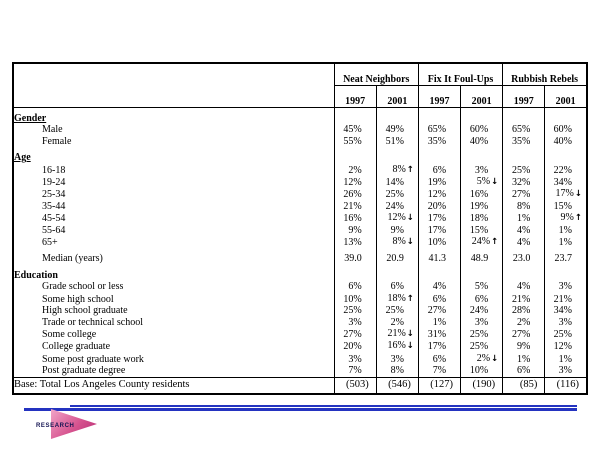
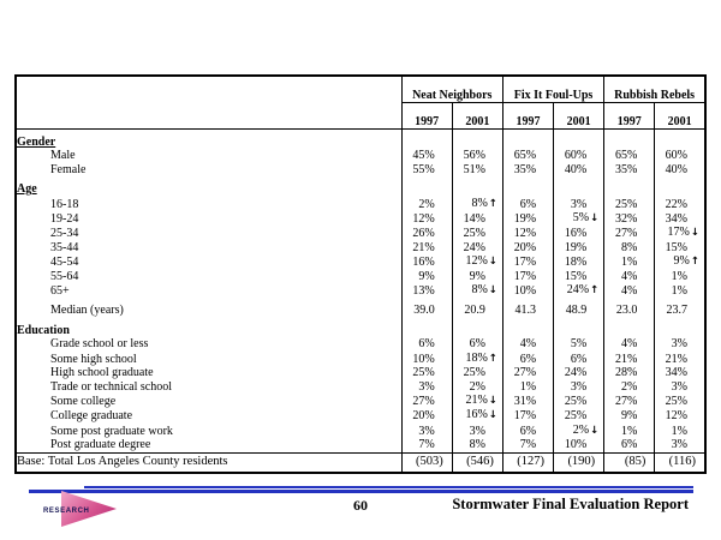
  	Neat Neighbors	Fix It Foul-Ups	Rubbish Rebels
  1997	2001	1997	2001	1997	2001
  Gender
- Male	45%	49%	65%	60%	65%	60%
+ Male	45%	56%	65%	60%	65%	60%
  Female	55%	51%	35%	40%	35%	40%
  Age
  16-18	2%	8%↑	6%	3%	25%	22%
  19-24	12%	14%	19%	5%↓	32%	34%
  25-34	26%	25%	12%	16%	27%	17%↓
  35-44	21%	24%	20%	19%	8%	15%
  45-54	16%	12%↓	17%	18%	1%	9%↑
  55-64	9%	9%	17%	15%	4%	1%
  65+	13%	8%↓	10%	24%↑	4%	1%
  Median (years)	39.0	20.9	41.3	48.9	23.0	23.7
  Education
  Grade school or less	6%	6%	4%	5%	4%	3%
  Some high school	10%	18%↑	6%	6%	21%	21%
  High school graduate	25%	25%	27%	24%	28%	34%
  Trade or technical school	3%	2%	1%	3%	2%	3%
  Some college	27%	21%↓	31%	25%	27%	25%
  College graduate	20%	16%↓	17%	25%	9%	12%
  Some post graduate work	3%	3%	6%	2%↓	1%	1%
  Post graduate degree	7%	8%	7%	10%	6%	3%
  Base: Total Los Angeles County residents	(503)	(546)	(127)	(190)	(85)	(116)
+ 60
+ Stormwater Final Evaluation Report
